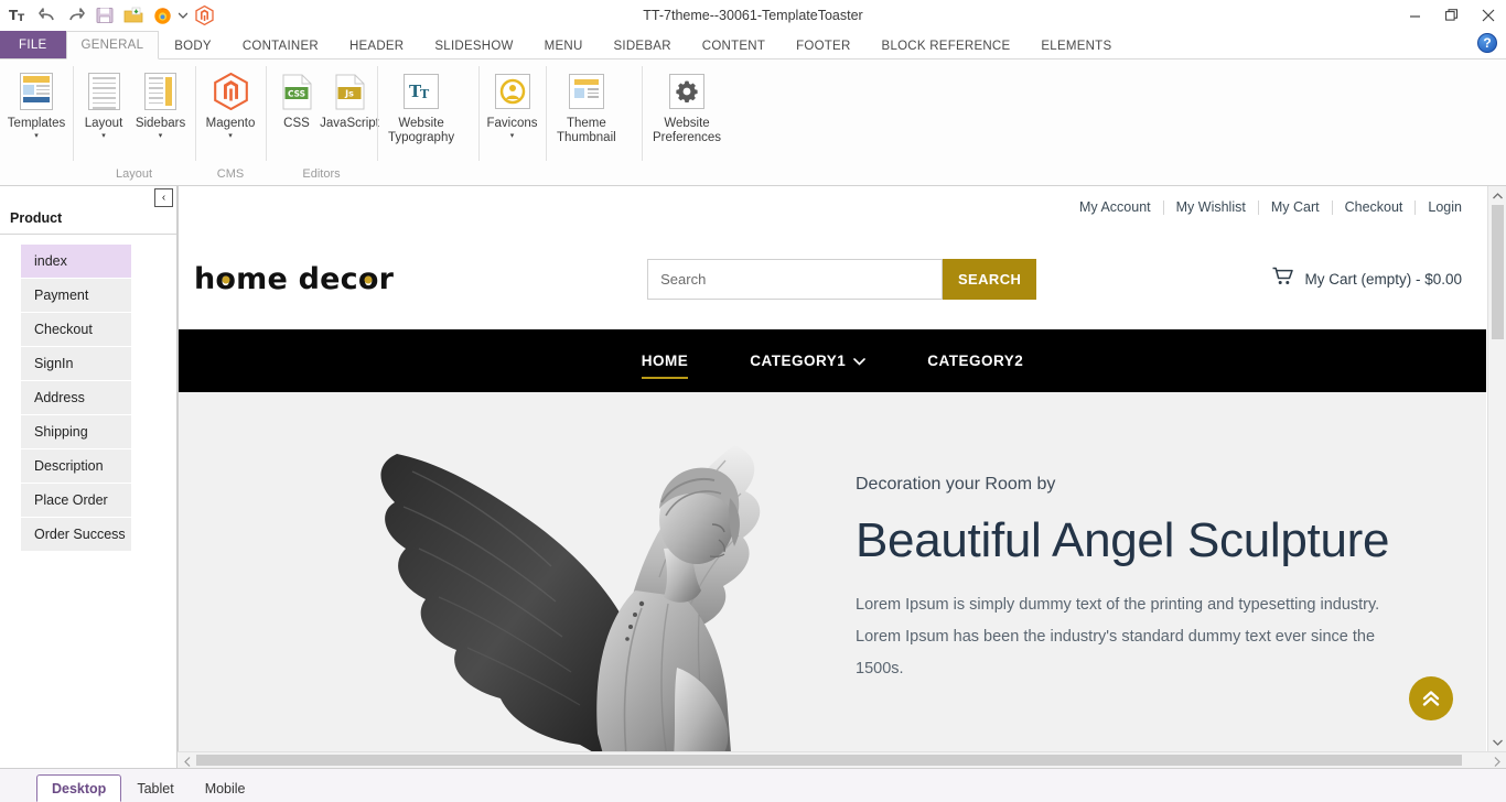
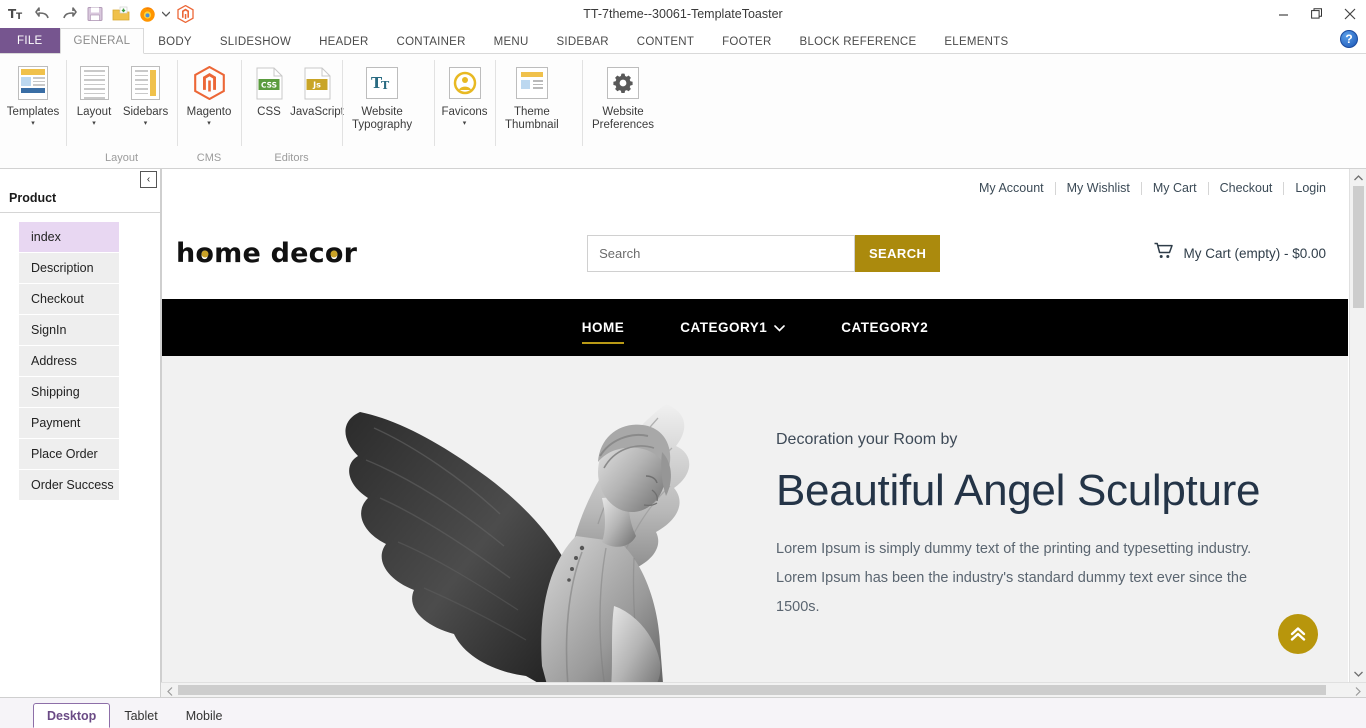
  T
  T
  TT-7theme--30061-TemplateToaster
  FILE
  GENERAL
  BODY
- CONTAINER
+ SLIDESHOW
  HEADER
- SLIDESHOW
+ CONTAINER
  MENU
  SIDEBAR
  CONTENT
  FOOTER
  BLOCK REFERENCE
  ELEMENTS
  ?
  Templates
  Layout
  Sidebars
  Layout
  Magento
  CMS
  CSS
  CSS
  Js
  JavaScrip
  Editors
  T
  T
  Website
  Typography
  Favicons
  Theme
  Thumbnail
  Website
  Preferences
  ‹
  Product
  index
- Payment
+ Description
  Checkout
  SignIn
  Address
  Shipping
- Description
+ Payment
  Place Order
  Order Success
  My Account
  My Wishlist
  My Cart
  Checkout
  Login
  home decor
  Search
  SEARCH
  My Cart (empty) - $0.00
  HOME
  CATEGORY1
  CATEGORY2
  Decoration your Room by
  Beautiful Angel Sculpture
  Lorem Ipsum is simply dummy text of the printing and typesetting industry. Lorem Ipsum has been the industry's standard dummy text ever since the 1500s.
  Desktop
  Tablet
  Mobile
